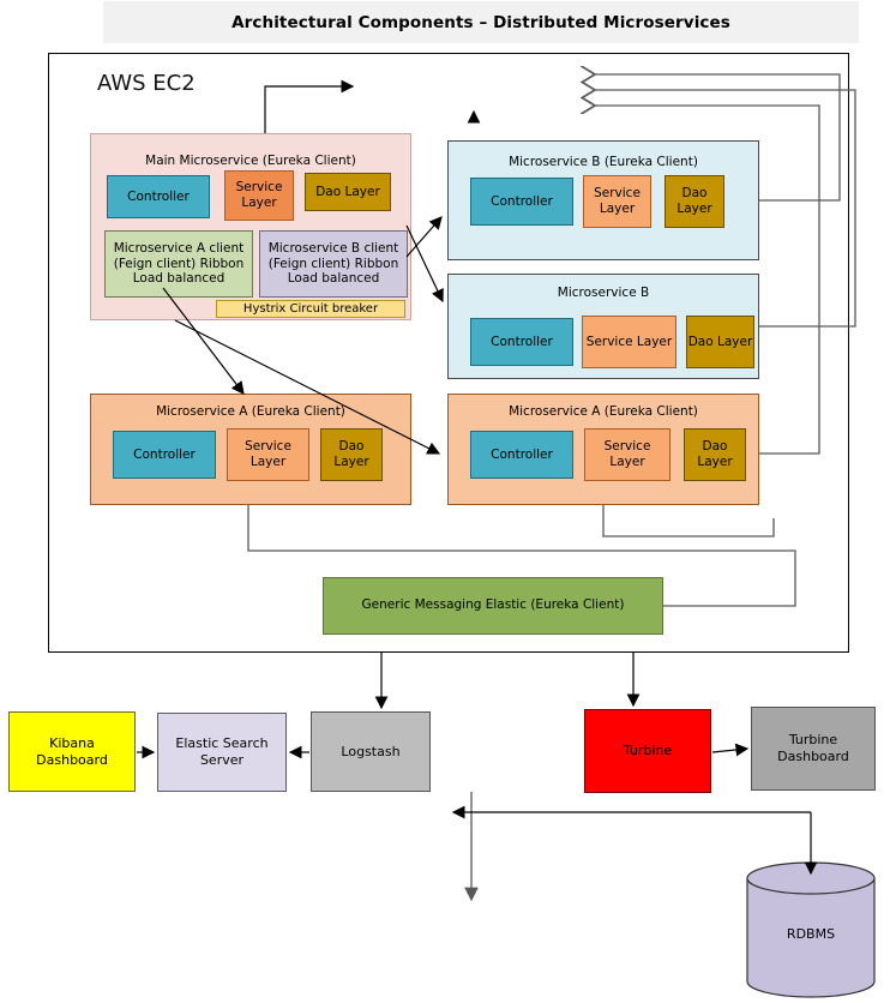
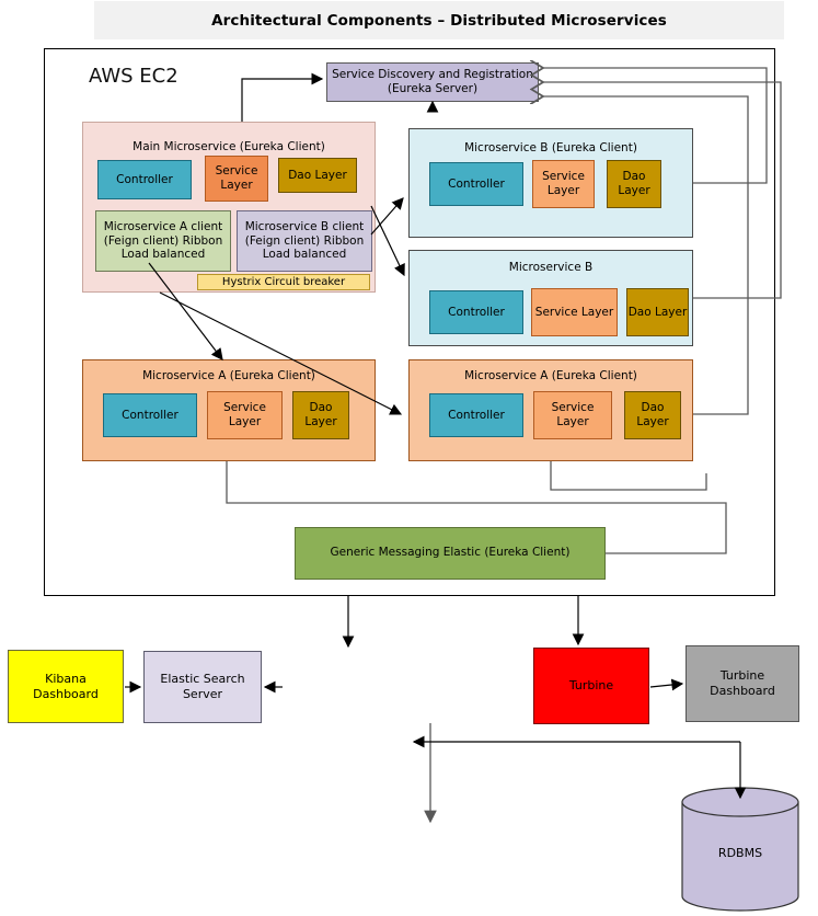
  Architectural Components – Distributed Microservices
  AWS EC2
+ Service Discovery and Registration
+ (Eureka Server)
  Main Microservice (Eureka Client)
  Controller
  Service Layer
  Dao Layer
  Microservice A client (Feign client) Ribbon Load balanced
  Microservice B client (Feign client) Ribbon Load balanced
  Hystrix Circuit breaker
  Microservice B (Eureka Client)
  Controller
  Service Layer
  Dao Layer
  Microservice B
  Controller
  Service Layer
  Dao Layer
  Microservice A (Eureka Client)
  Controller
  Service Layer
  Dao Layer
  Microservice A (Eureka Client)
  Controller
  Service Layer
  Dao Layer
  Generic Messaging Elastic (Eureka Client)
  Kibana
  Dashboard
  Elastic Search
  Server
- Logstash
  Turbine
  Turbine
  Dashboard
  RDBMS
